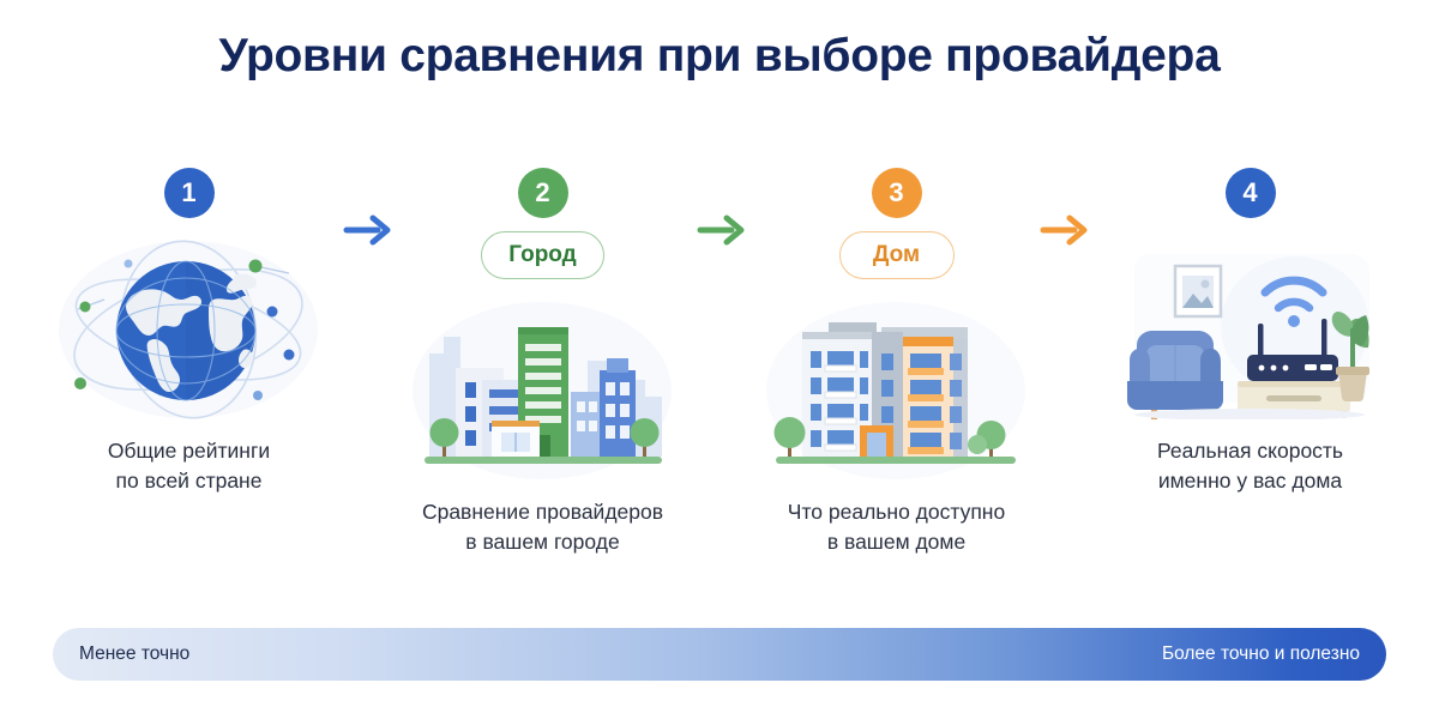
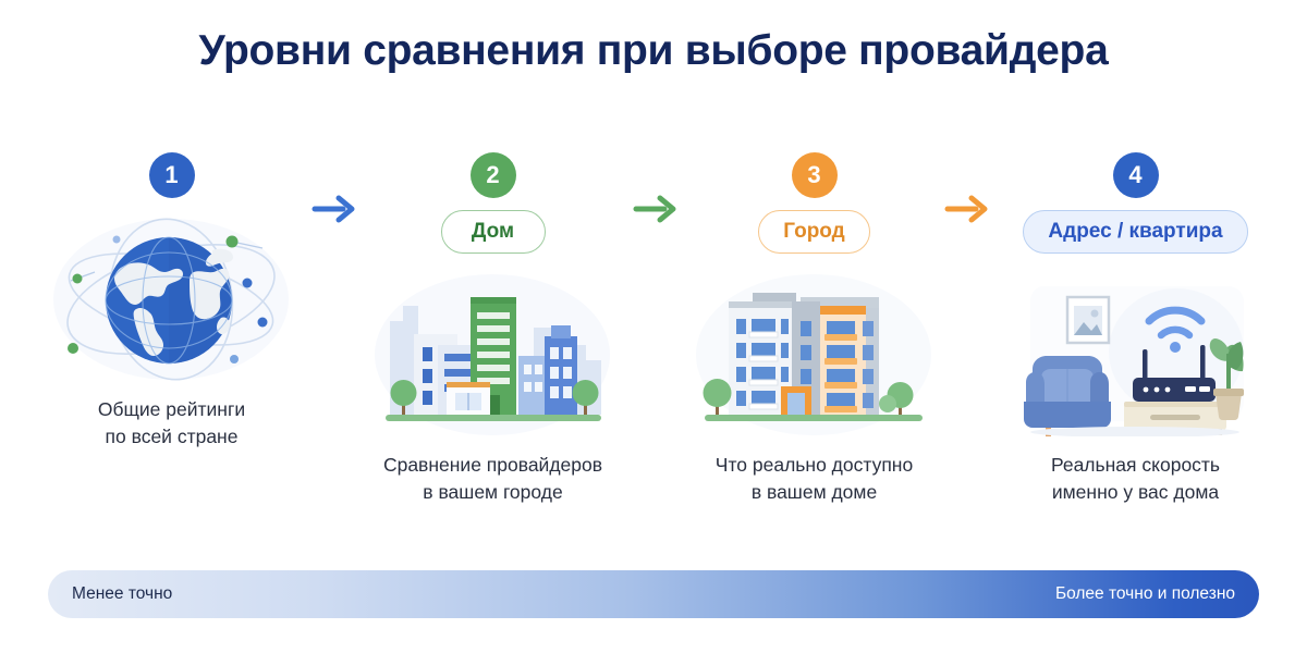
  Уровни сравнения при выборе провайдера
  1
  Общие рейтинги
  по всей стране
  2
- Город
+ Дом
  Сравнение провайдеров
  в вашем городе
  3
- Дом
+ Город
  Что реально доступно
  в вашем доме
  4
+ Адрес / квартира
  Реальная скорость
  именно у вас дома
  Менее точно
  Более точно и полезно
